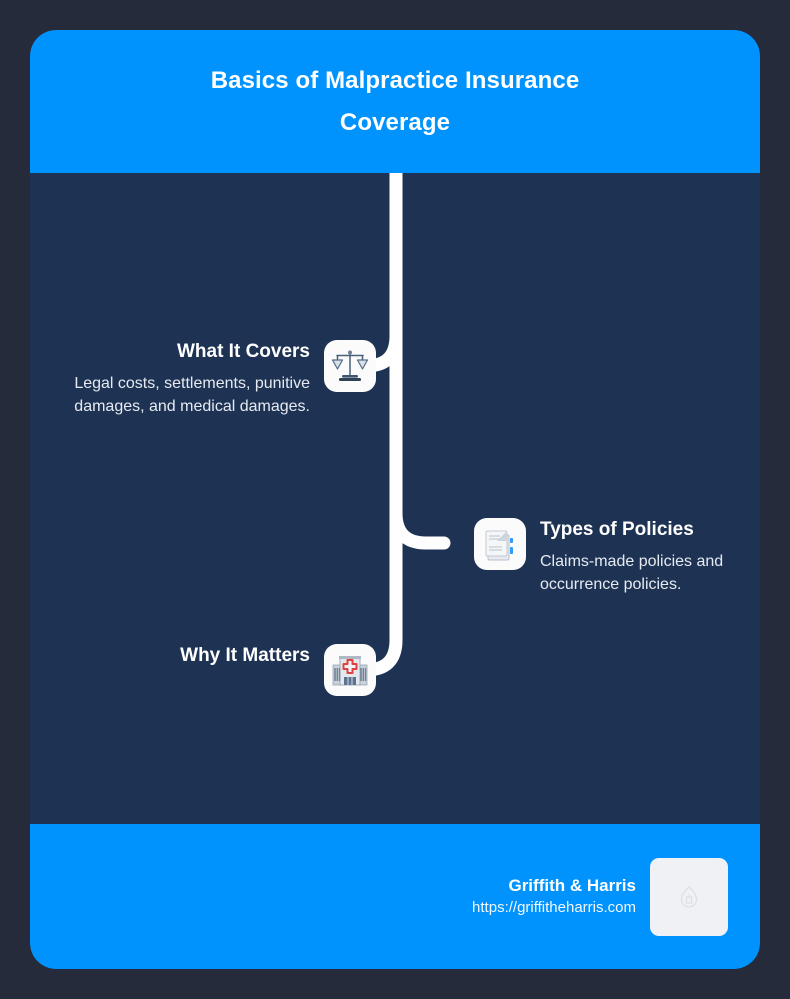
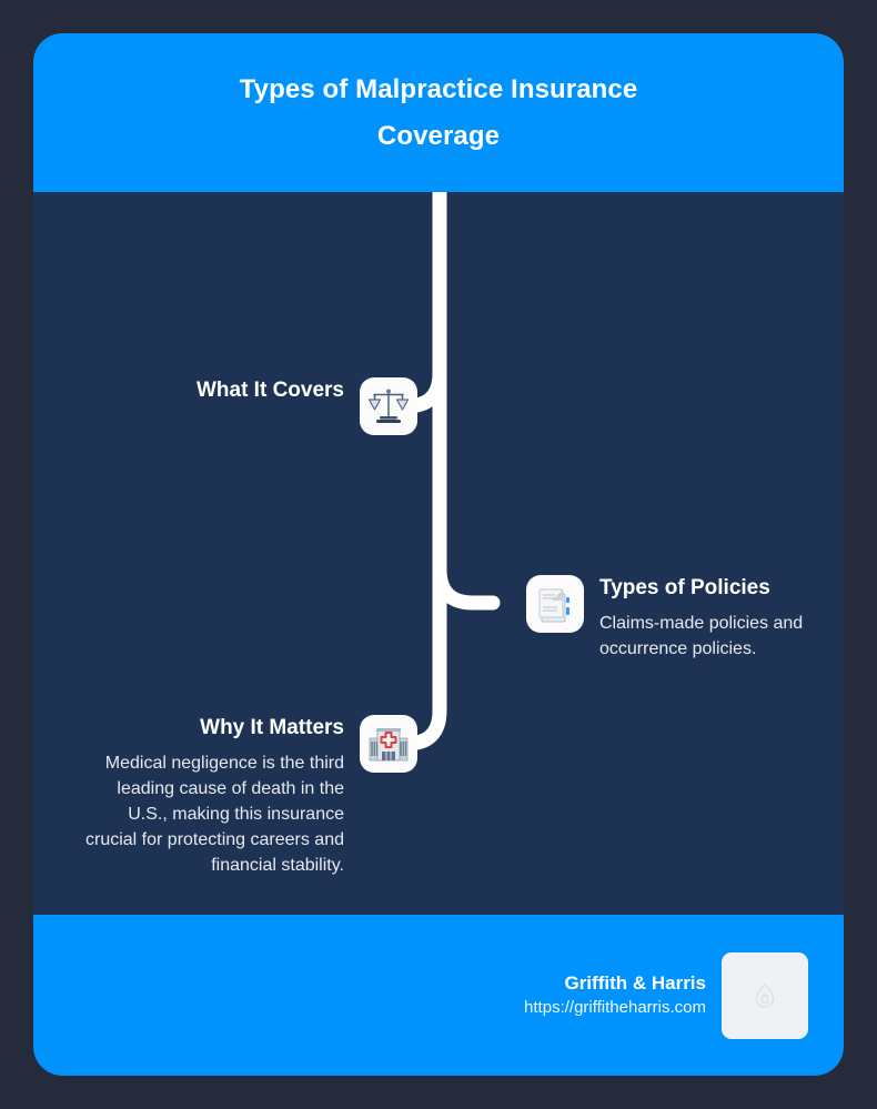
- Basics of Malpractice Insurance Coverage
+ Types of Malpractice Insurance Coverage
  What It Covers
- Legal costs, settlements, punitive damages, and medical damages.
  Types of Policies
  Claims-made policies and occurrence policies.
  Why It Matters
+ Medical negligence is the third leading cause of death in the U.S., making this insurance crucial for protecting careers and financial stability.
  Griffith & Harris
  https://griffitheharris.com
